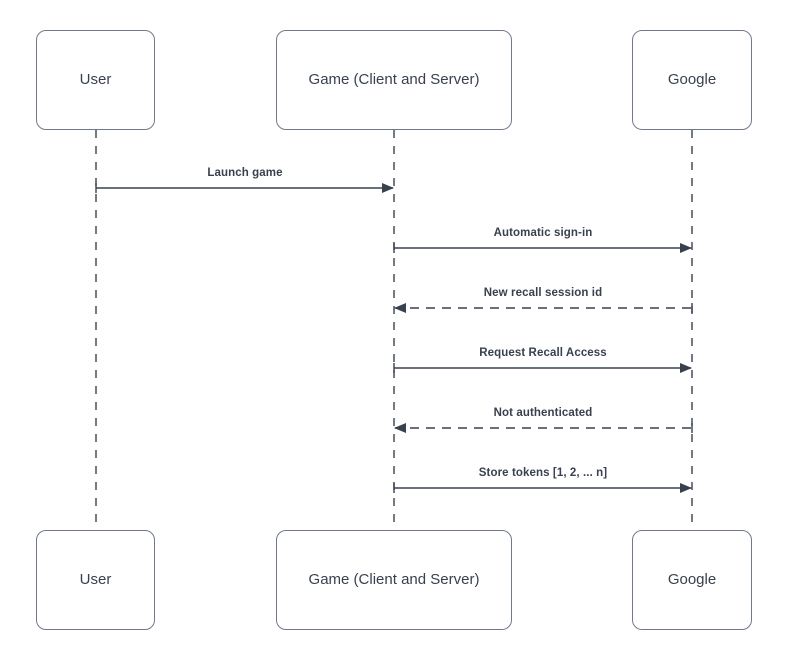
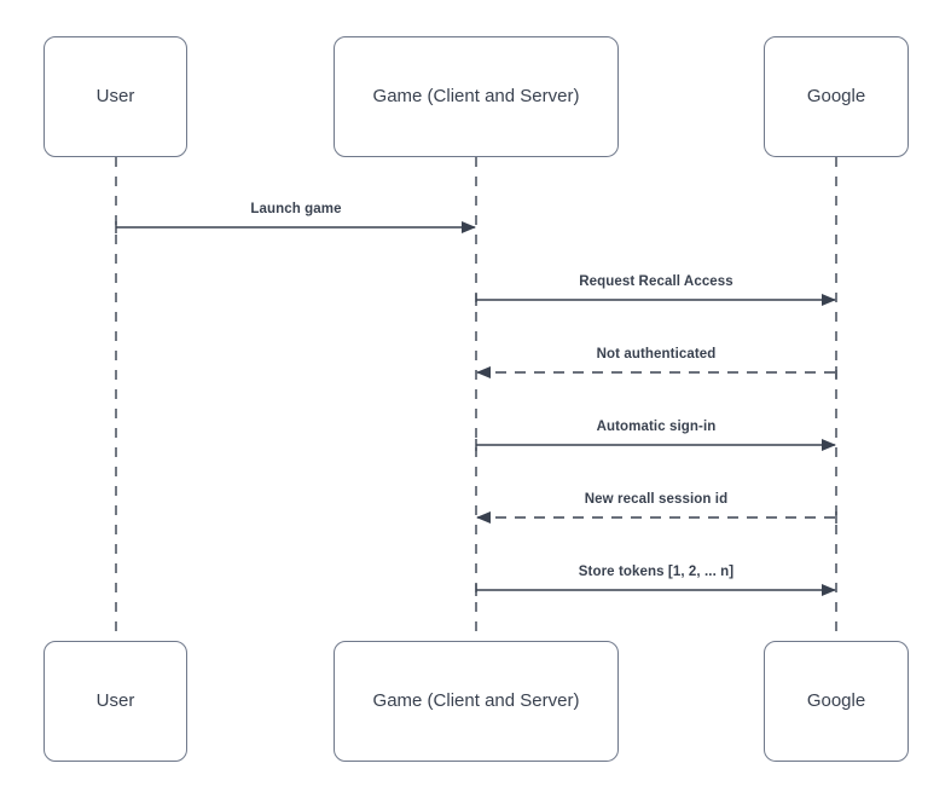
  User
  User
  Game (Client and Server)
  Game (Client and Server)
  Google
  Google
  Launch game
- Automatic sign-in
+ Request Recall Access
- New recall session id
+ Not authenticated
- Request Recall Access
+ Automatic sign-in
- Not authenticated
+ New recall session id
  Store tokens [1, 2, ... n]
